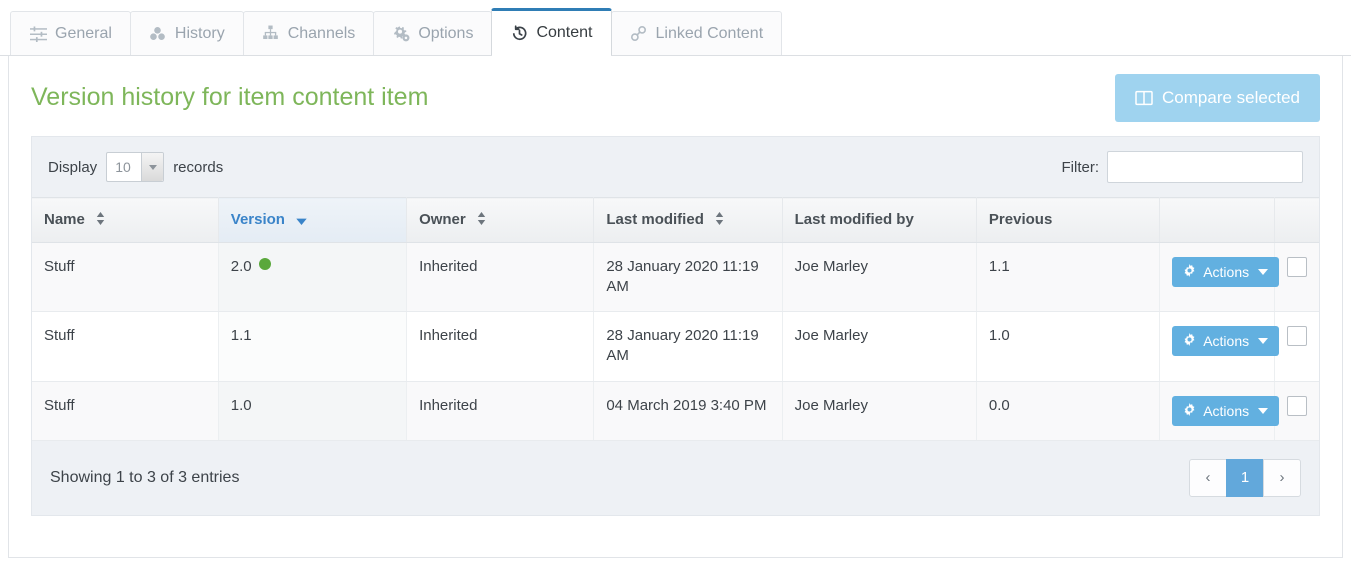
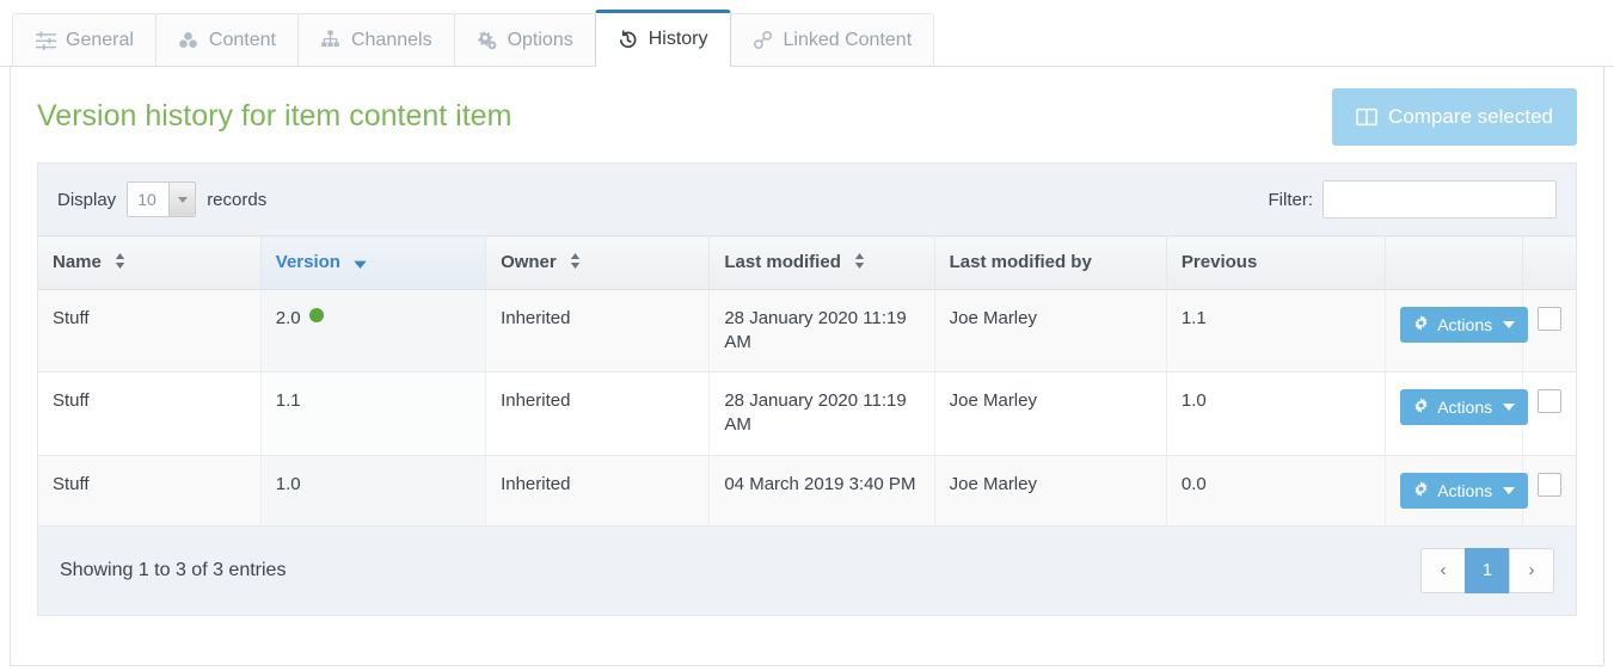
  General
- History
+ Content
  Channels
  Options
- Content
+ History
  Linked Content
  Version history for item content item
  Compare selected
  Display
  10
  records
  Filter:
  Name	Version	Owner	Last modified	Last modified by	Previous
  Stuff	2.0	Inherited	28 January 2020 11:19 AM	Joe Marley	1.1	Actions
  Stuff	1.1	Inherited	28 January 2020 11:19 AM	Joe Marley	1.0	Actions
  Stuff	1.0	Inherited	04 March 2019 3:40 PM	Joe Marley	0.0	Actions
  Showing 1 to 3 of 3 entries
  ‹
  1
  ›
